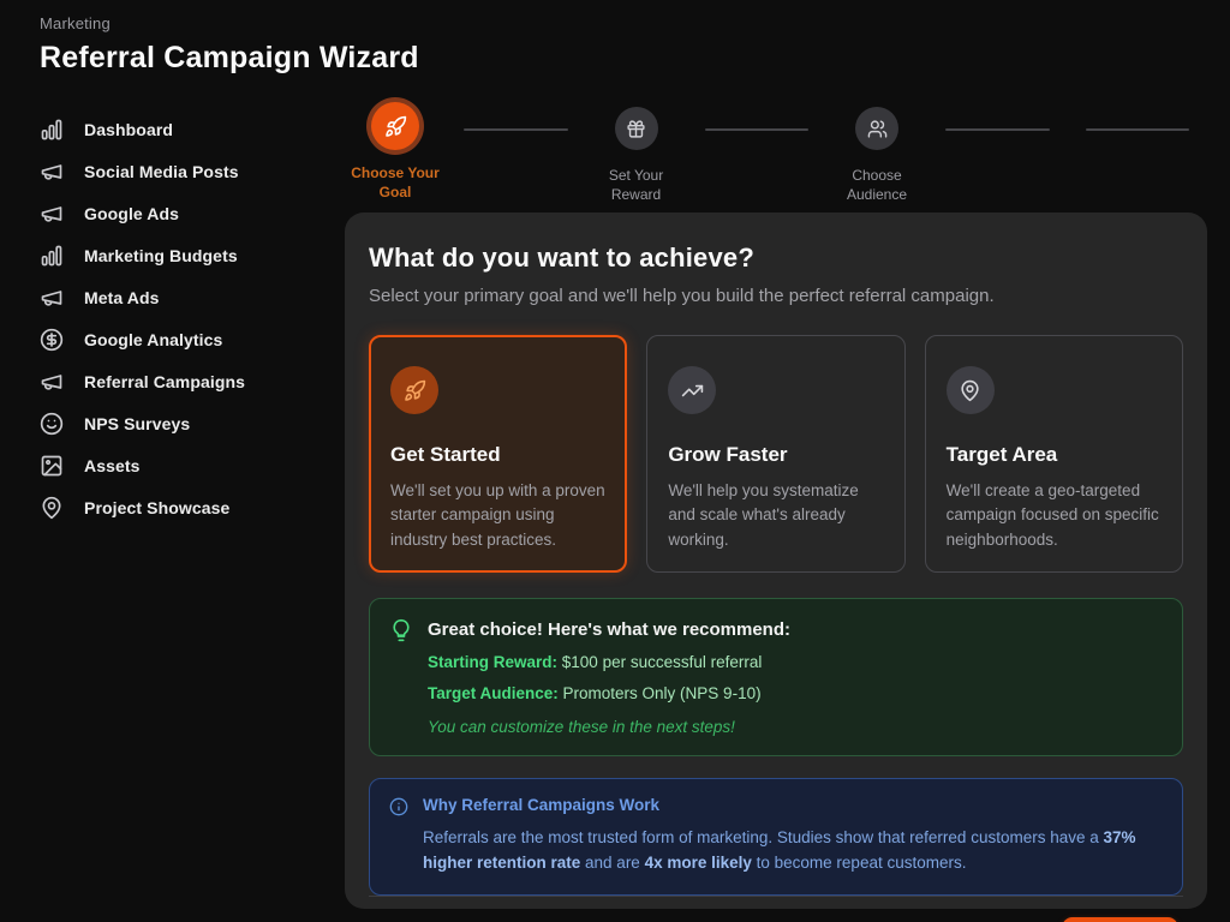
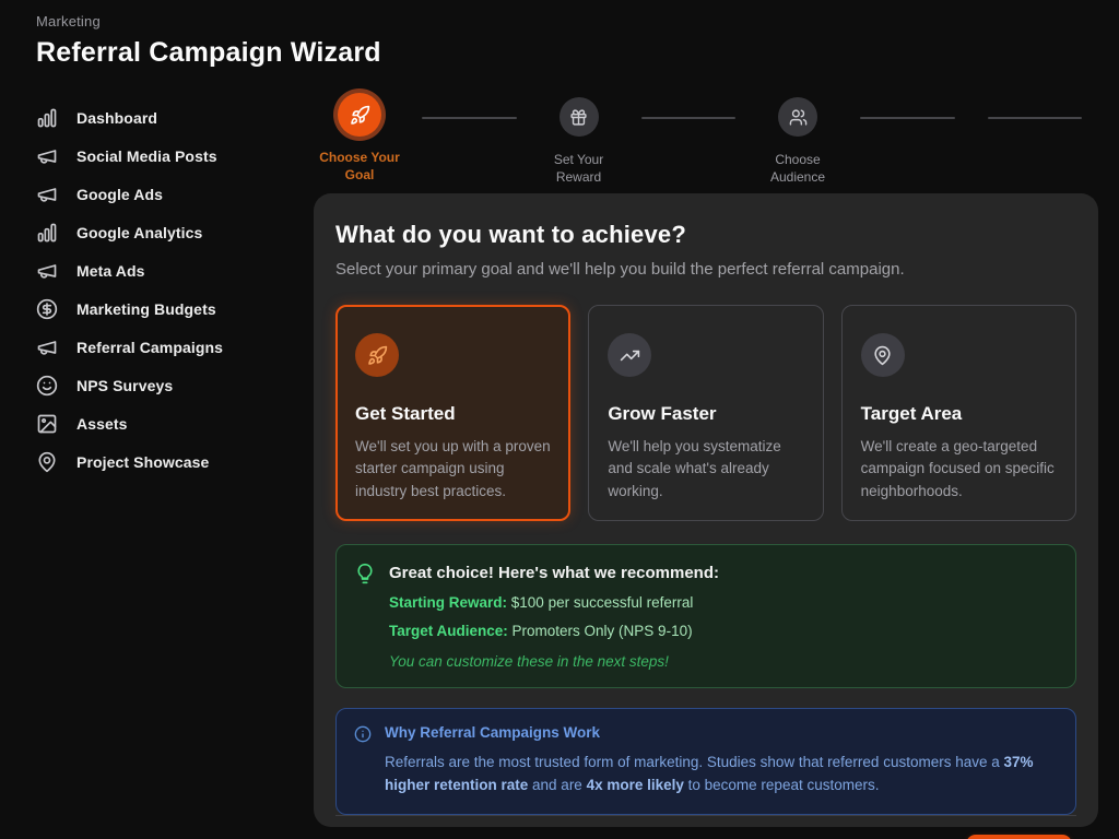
  Marketing
  Referral Campaign Wizard
  Dashboard
  Social Media Posts
  Google Ads
- Marketing Budgets
+ Google Analytics
  Meta Ads
- Google Analytics
+ Marketing Budgets
  Referral Campaigns
  NPS Surveys
  Assets
  Project Showcase
  Choose Your Goal
  Set Your Reward
  Choose Audience
  What do you want to achieve?
  Select your primary goal and we'll help you build the perfect referral campaign.
  Get Started
  We'll set you up with a proven starter campaign using industry best practices.
  Grow Faster
  We'll help you systematize and scale what's already working.
  Target Area
  We'll create a geo-targeted campaign focused on specific neighborhoods.
  Great choice! Here's what we recommend:
  Starting Reward: $100 per successful referral
  Target Audience: Promoters Only (NPS 9-10)
  You can customize these in the next steps!
  Why Referral Campaigns Work
  Referrals are the most trusted form of marketing. Studies show that referred customers have a 37% higher retention rate and are 4x more likely to become repeat customers.
